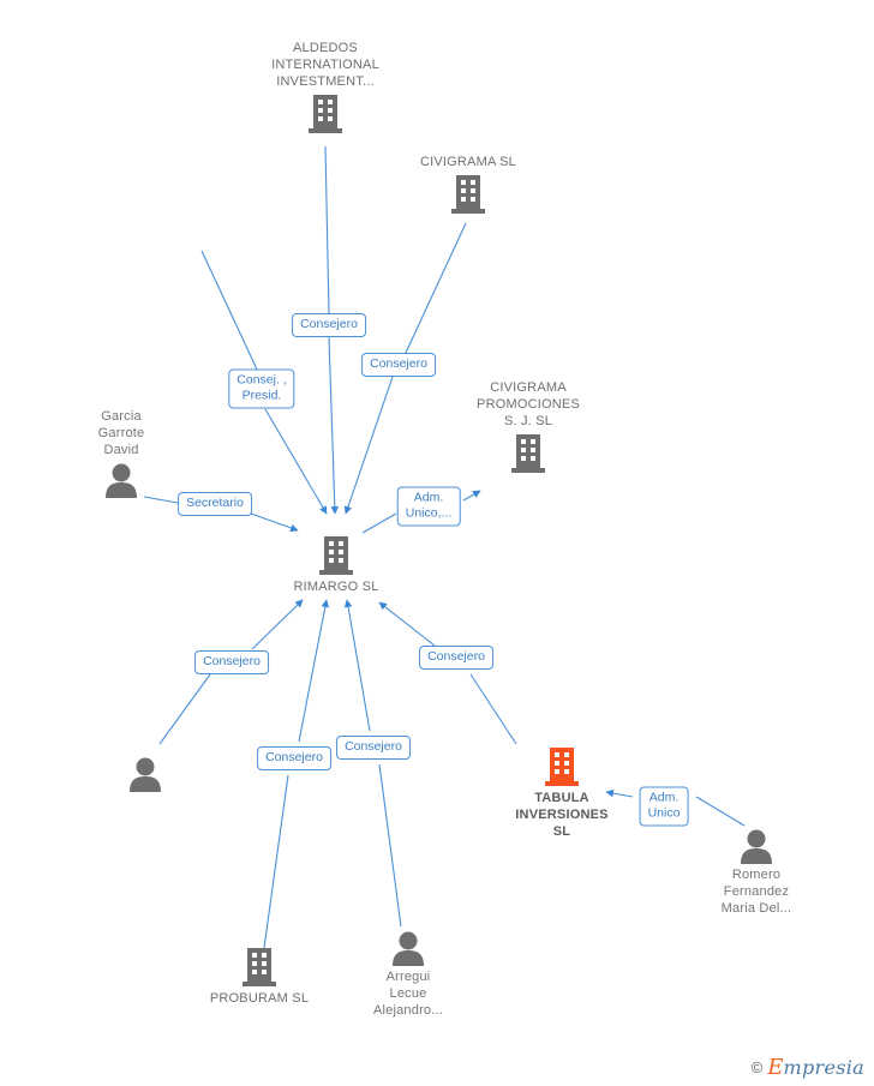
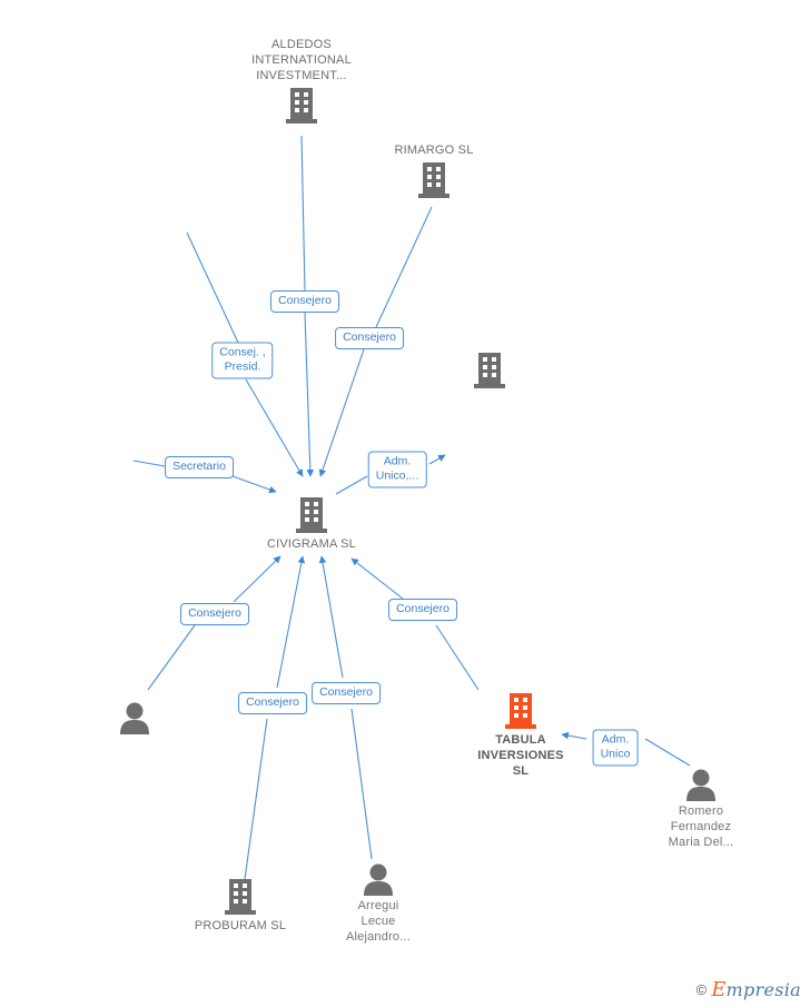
  ALDEDOS
  INTERNATIONAL
  INVESTMENT...
- CIVIGRAMA SL
+ RIMARGO SL
- CIVIGRAMA
- PROMOCIONES
- S. J. SL
- Garcia
- Garrote
- David
- RIMARGO SL
+ CIVIGRAMA SL
  TABULA
  INVERSIONES
  SL
  Romero
  Fernandez
  Maria Del...
  PROBURAM SL
  Arregui
  Lecue
  Alejandro...
  Consejero
  Consejero
  Consej. ,
  Presid.
  Secretario
  Adm.
  Unico,...
  Consejero
  Consejero
  Consejero
  Consejero
  Adm.
  Unico
  © Empresia
